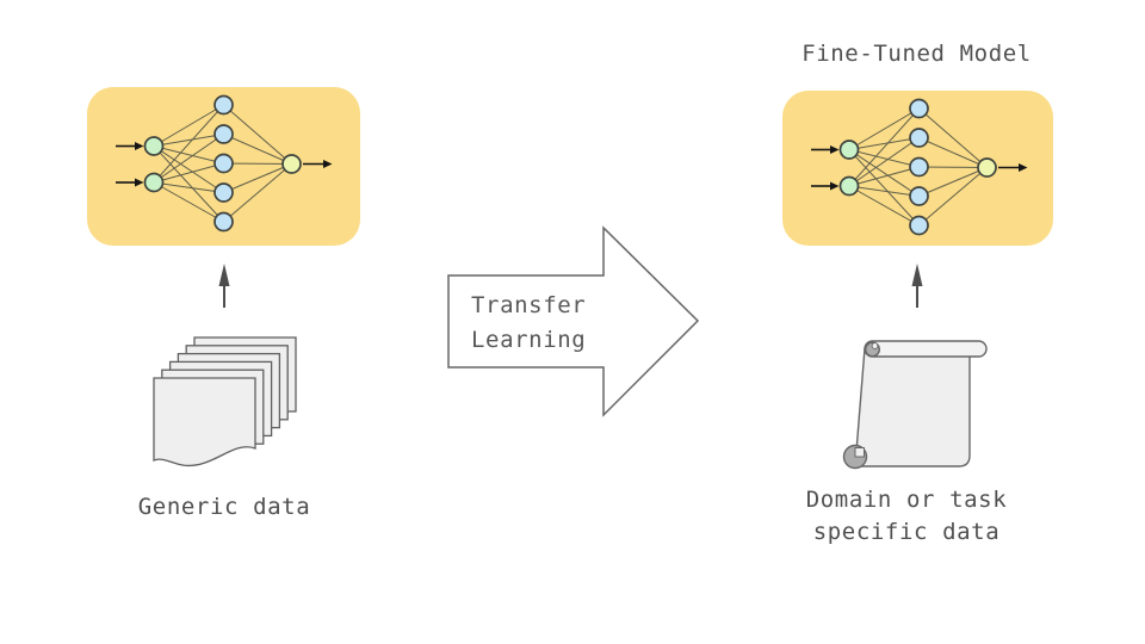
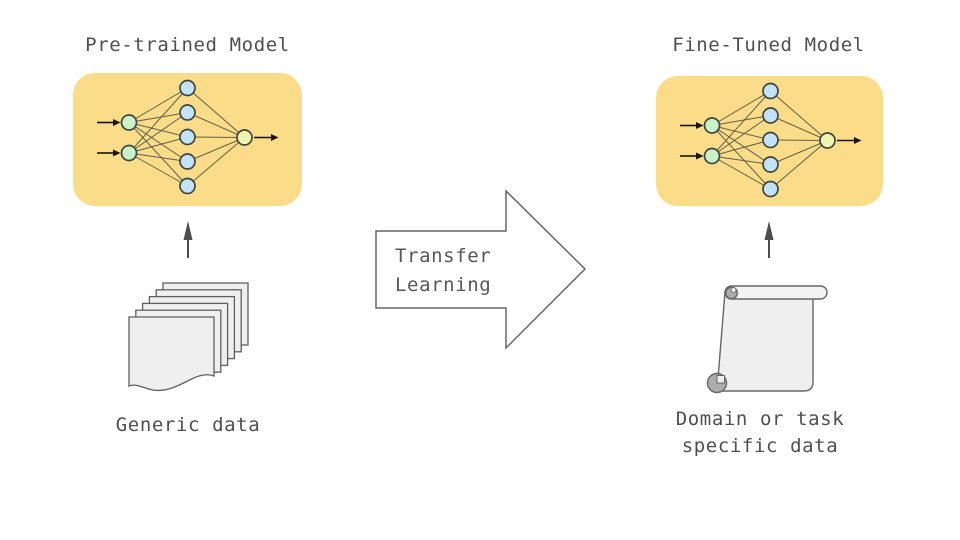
+ Pre-trained Model
  Fine-Tuned Model
  Transfer
  Learning
  Generic data
  Domain or task
  specific data
